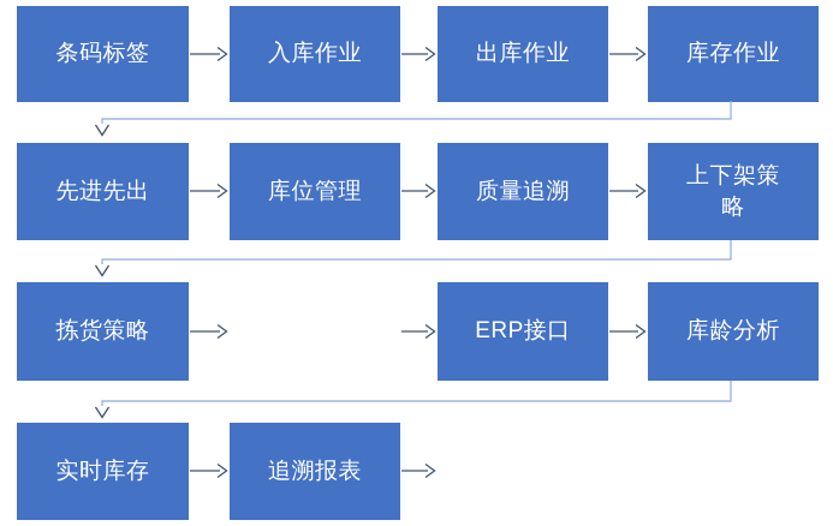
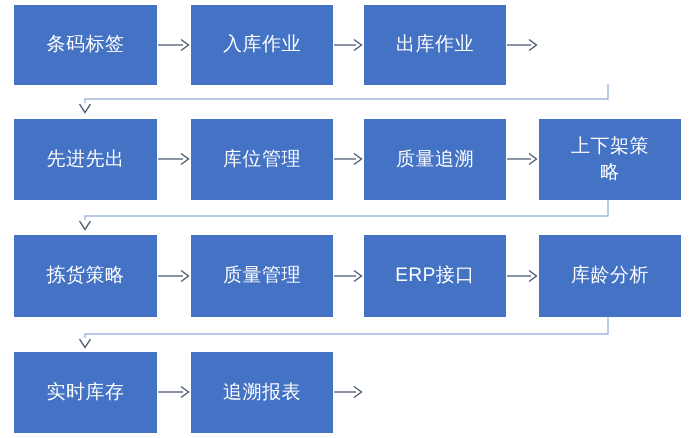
  条码标签
  入库作业
  出库作业
- 库存作业
  先进先出
  库位管理
  质量追溯
  上下架策略
  拣货策略
+ 质量管理
  ERP接口
  库龄分析
  实时库存
  追溯报表
